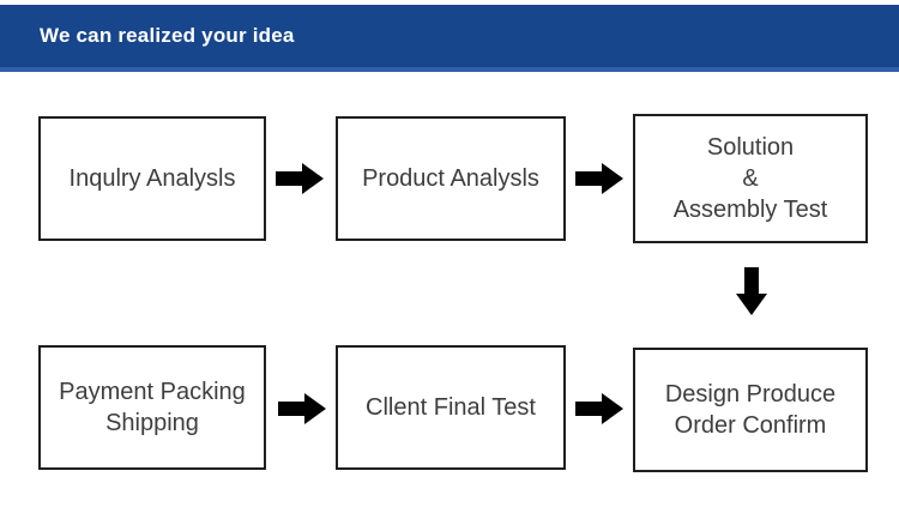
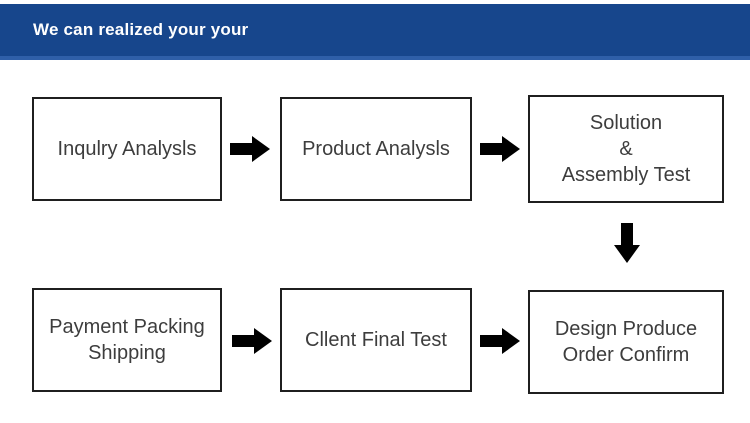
- We can realized your idea
+ We can realized your your
  Inqulry Analysls
  Product Analysls
  Solution
  &
  Assembly Test
  Payment Packing
  Shipping
  Cllent Final Test
  Design Produce
  Order Confirm
